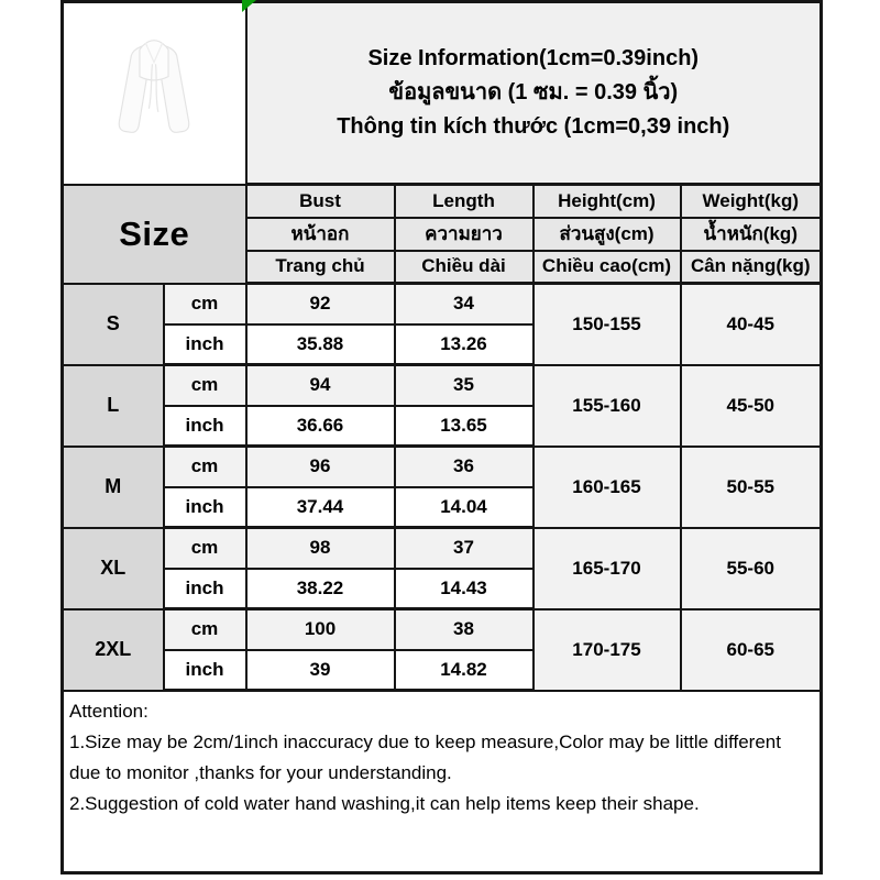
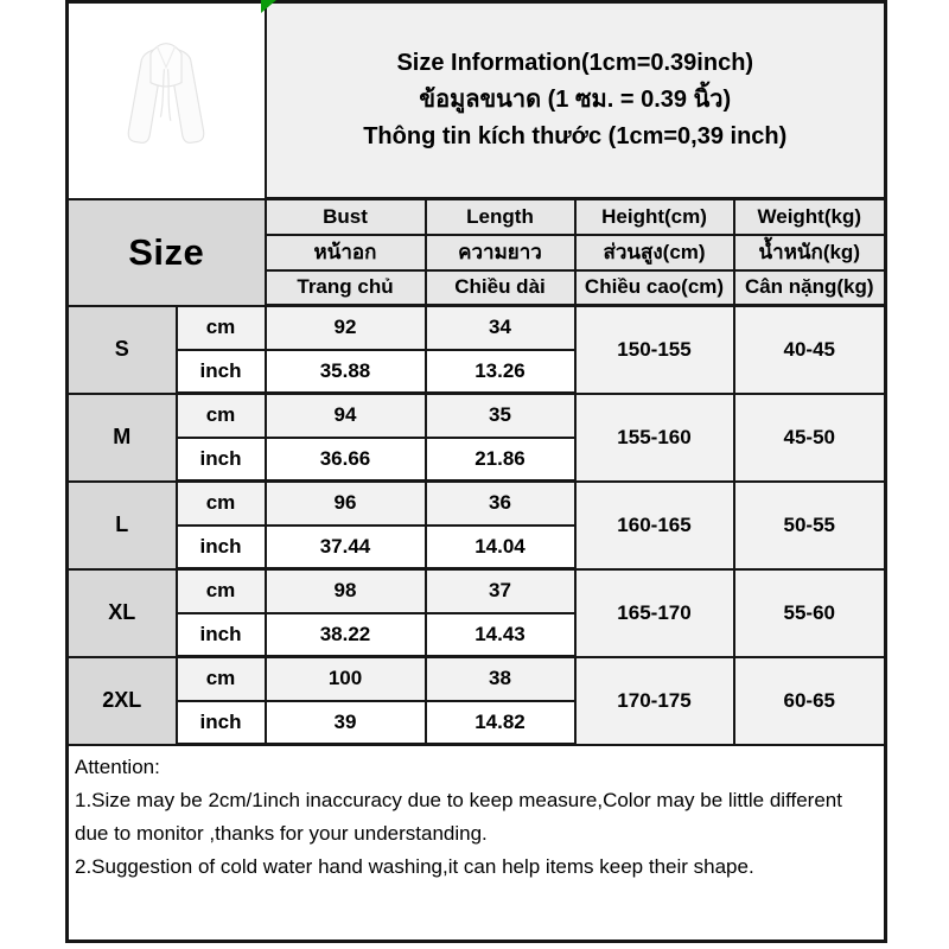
  	Size Information(1cm=0.39inch) ข้อมูลขนาด (1 ซม. = 0.39 นิ้ว) Thông tin kích thước (1cm=0,39 inch)
  Size	Bust	Length	Height(cm)	Weight(kg)
  หน้าอก	ความยาว	ส่วนสูง(cm)	น้ำหนัก(kg)
  Trang chủ	Chiều dài	Chiều cao(cm)	Cân nặng(kg)
  S	cm	92	34	150-155	40-45
  inch	35.88	13.26
- L	cm	94	35	155-160	45-50
+ M	cm	94	35	155-160	45-50
- inch	36.66	13.65
+ inch	36.66	21.86
- M	cm	96	36	160-165	50-55
+ L	cm	96	36	160-165	50-55
  inch	37.44	14.04
  XL	cm	98	37	165-170	55-60
  inch	38.22	14.43
  2XL	cm	100	38	170-175	60-65
  inch	39	14.82
  Attention: 1.Size may be 2cm/1inch inaccuracy due to keep measure,Color may be little different due to monitor ,thanks for your understanding. 2.Suggestion of cold water hand washing,it can help items keep their shape.
